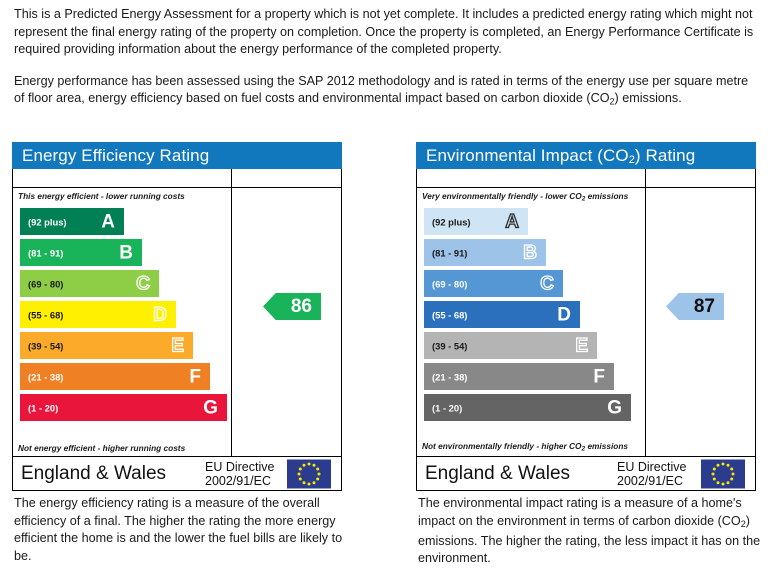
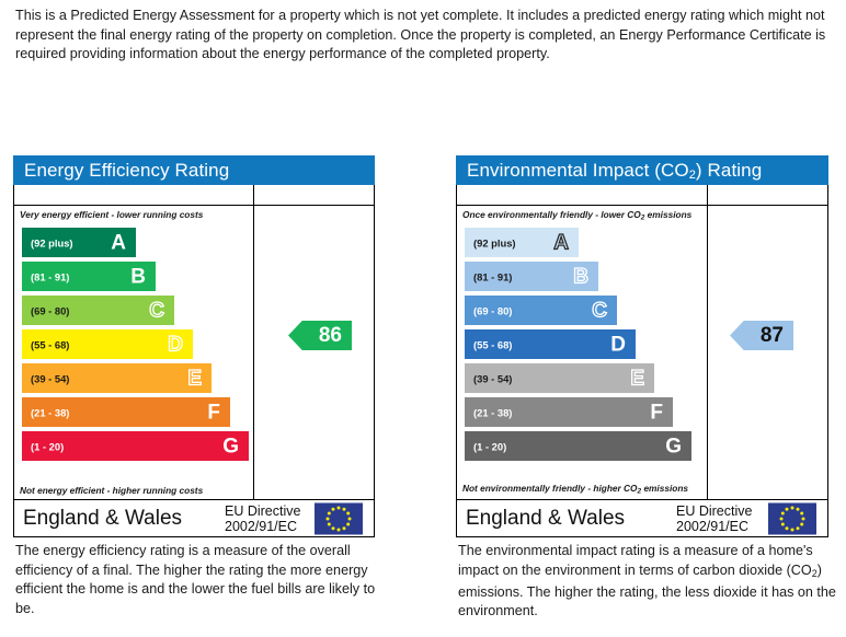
  This is a Predicted Energy Assessment for a property which is not yet complete. It includes a predicted energy rating which might not represent the final energy rating of the property on completion. Once the property is completed, an Energy Performance Certificate is required providing information about the energy performance of the completed property.
- Energy performance has been assessed using the SAP 2012 methodology and is rated in terms of the energy use per square metre of floor area, energy efficiency based on fuel costs and environmental impact based on carbon dioxide (CO2) emissions.
  Energy Efficiency Rating
- This energy efficient - lower running costs
+ Very energy efficient - lower running costs
  (92 plus)
  A
  (81 - 91)
  B
  (69 - 80)
  C
  (55 - 68)
  D
  (39 - 54)
  E
  (21 - 38)
  F
  (1 - 20)
  G
  86
  Not energy efficient - higher running costs
  England & Wales
  EU Directive
  2002/91/EC
  Environmental Impact (CO2) Rating
- Very environmentally friendly - lower CO emissions
+ Once environmentally friendly - lower CO emissions
  (92 plus)
  A
  (81 - 91)
  B
  (69 - 80)
  C
  (55 - 68)
  D
  (39 - 54)
  E
  (21 - 38)
  F
  (1 - 20)
  G
  87
  Not environmentally friendly - higher CO emissions
  England & Wales
  EU Directive
  2002/91/EC
  The energy efficiency rating is a measure of the overall efficiency of a final. The higher the rating the more energy efficient the home is and the lower the fuel bills are likely to be.
- The environmental impact rating is a measure of a home's impact on the environment in terms of carbon dioxide (CO2) emissions. The higher the rating, the less impact it has on the environment.
+ The environmental impact rating is a measure of a home's impact on the environment in terms of carbon dioxide (CO2) emissions. The higher the rating, the less dioxide it has on the environment.
